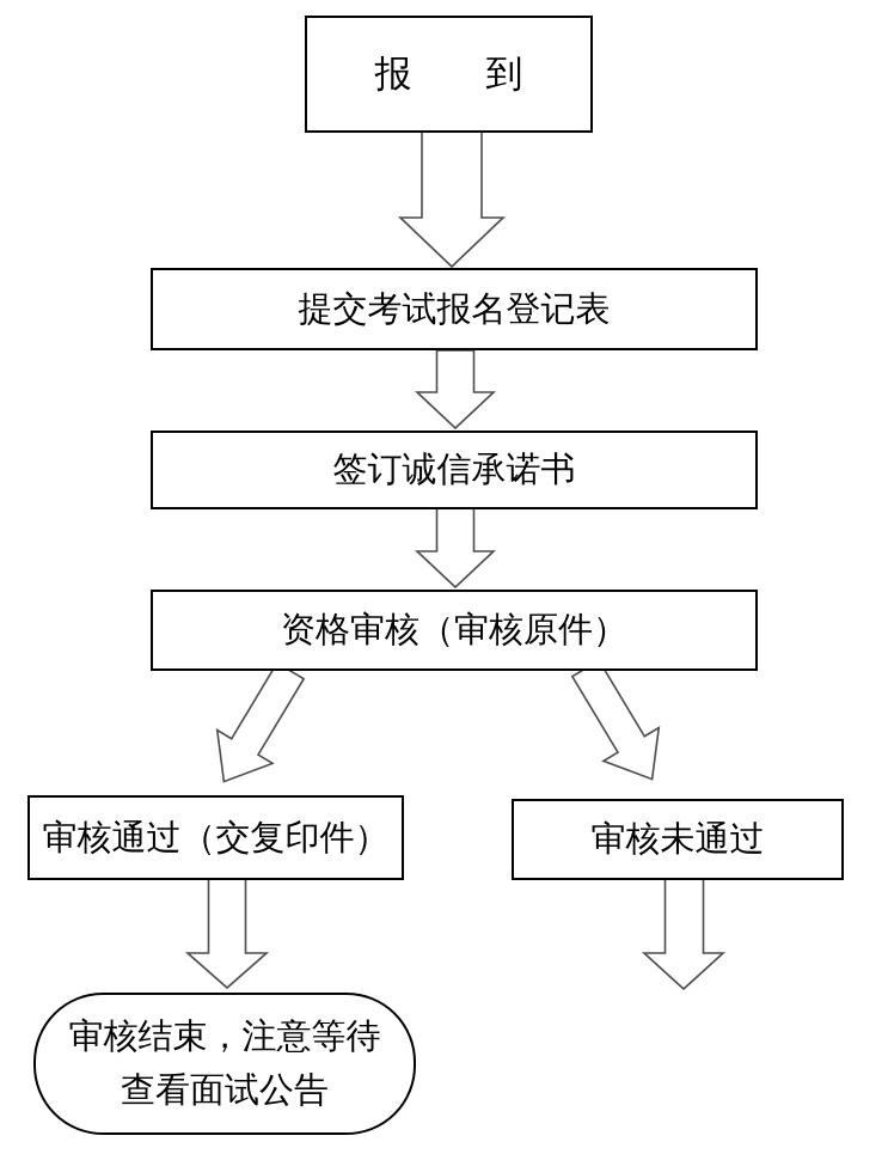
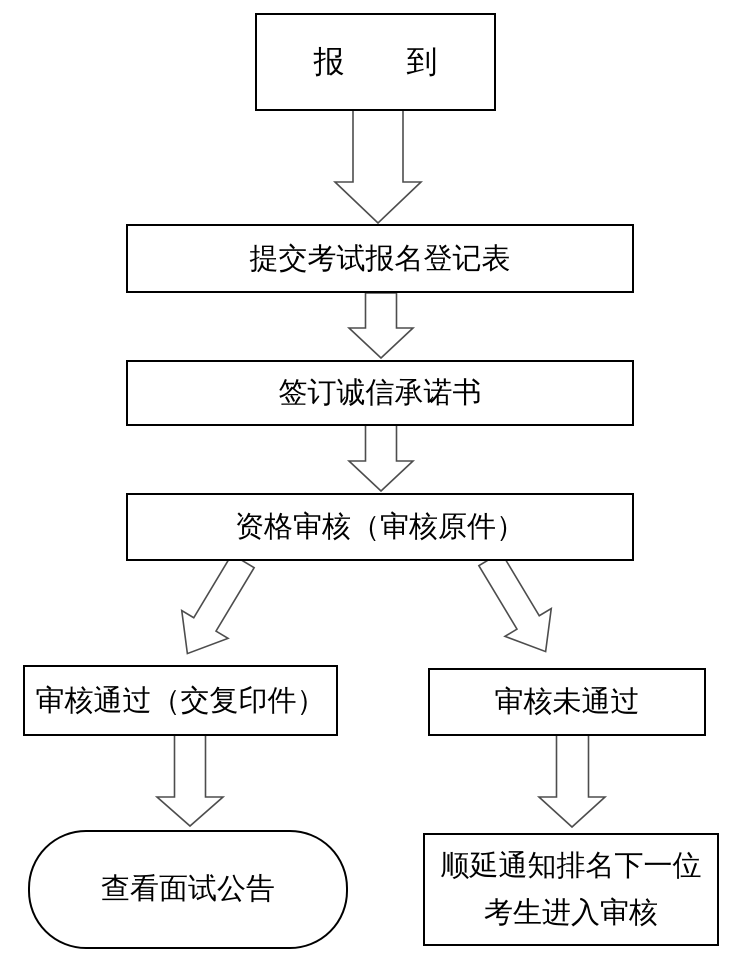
  报 到
  提交考试报名登记表
  签订诚信承诺书
  资格审核（审核原件）
  审核通过（交复印件）
  审核未通过
- 审核结束，注意等待
  查看面试公告
+ 顺延通知排名下一位
+ 考生进入审核
